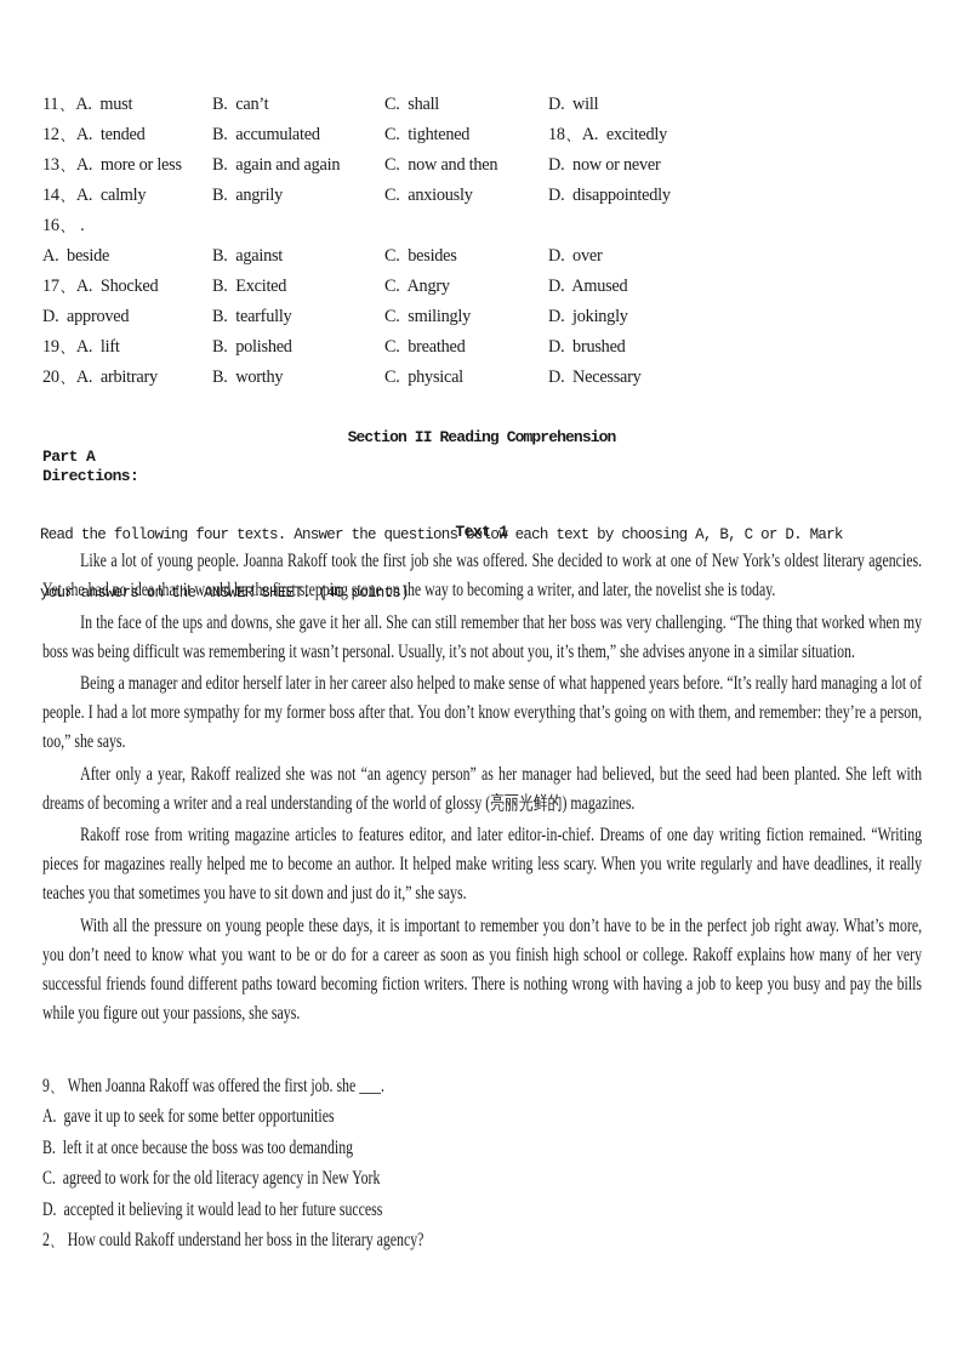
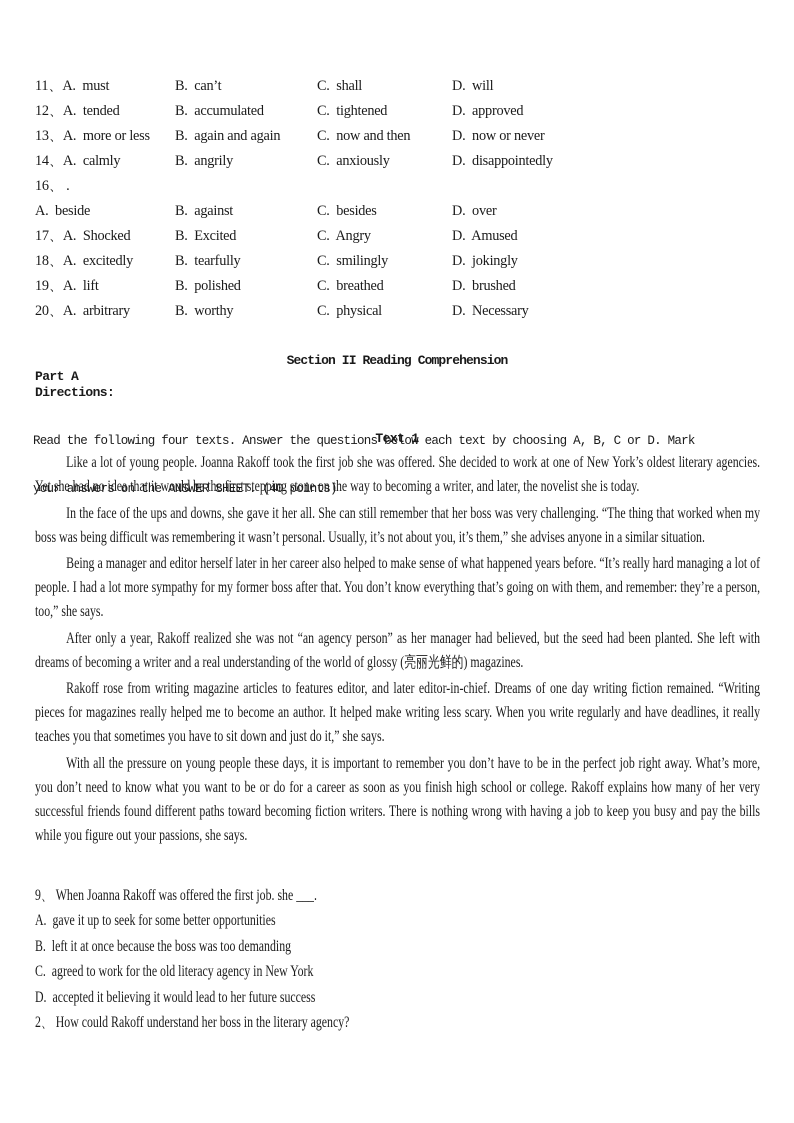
  11、A. must
  B. can’t
  C. shall
  D. will
  12、A. tended
  B. accumulated
  C. tightened
- 18、A. excitedly
+ D. approved
  13、A. more or less
  B. again and again
  C. now and then
  D. now or never
  14、A. calmly
  B. angrily
  C. anxiously
  D. disappointedly
  16、 .
  A. beside
  B. against
  C. besides
  D. over
  17、A. Shocked
  B. Excited
  C. Angry
  D. Amused
- D. approved
+ 18、A. excitedly
  B. tearfully
  C. smilingly
  D. jokingly
  19、A. lift
  B. polished
  C. breathed
  D. brushed
  20、A. arbitrary
  B. worthy
  C. physical
  D. Necessary
  Section II Reading Comprehension
  Part A
  Directions:
  Read the following four texts. Answer the questions below each text by choosing A, B, C or D. Mark
  your answers on the ANSWER SHEET. (40 points)
  Text 1
  Like a lot of young people. Joanna Rakoff took the first job she was offered. She decided to work at one of New York’s oldest literary agencies. Yet she had no idea that it would be the first stepping stone on the way to becoming a writer, and later, the novelist she is today.
  In the face of the ups and downs, she gave it her all. She can still remember that her boss was very challenging. “The thing that worked when my boss was being difficult was remembering it wasn’t personal. Usually, it’s not about you, it’s them,” she advises anyone in a similar situation.
  Being a manager and editor herself later in her career also helped to make sense of what happened years before. “It’s really hard managing a lot of people. I had a lot more sympathy for my former boss after that. You don’t know everything that’s going on with them, and remember: they’re a person, too,” she says.
  After only a year, Rakoff realized she was not “an agency person” as her manager had believed, but the seed had been planted. She left with dreams of becoming a writer and a real understanding of the world of glossy (亮丽光鲜的) magazines.
  Rakoff rose from writing magazine articles to features editor, and later editor-in-chief. Dreams of one day writing fiction remained. “Writing pieces for magazines really helped me to become an author. It helped make writing less scary. When you write regularly and have deadlines, it really teaches you that sometimes you have to sit down and just do it,” she says.
  With all the pressure on young people these days, it is important to remember you don’t have to be in the perfect job right away. What’s more, you don’t need to know what you want to be or do for a career as soon as you finish high school or college. Rakoff explains how many of her very successful friends found different paths toward becoming fiction writers. There is nothing wrong with having a job to keep you busy and pay the bills while you figure out your passions, she says.
  9、 When Joanna Rakoff was offered the first job. she ___.
  A. gave it up to seek for some better opportunities
  B. left it at once because the boss was too demanding
  C. agreed to work for the old literacy agency in New York
  D. accepted it believing it would lead to her future success
  2、 How could Rakoff understand her boss in the literary agency?
